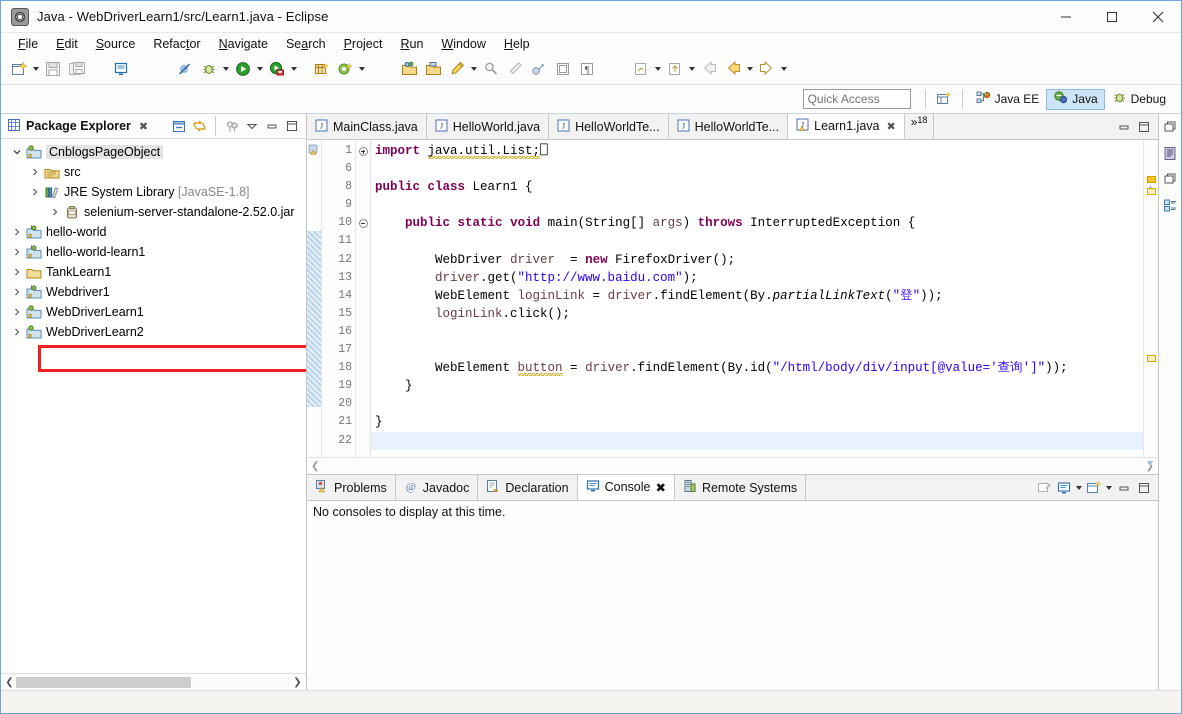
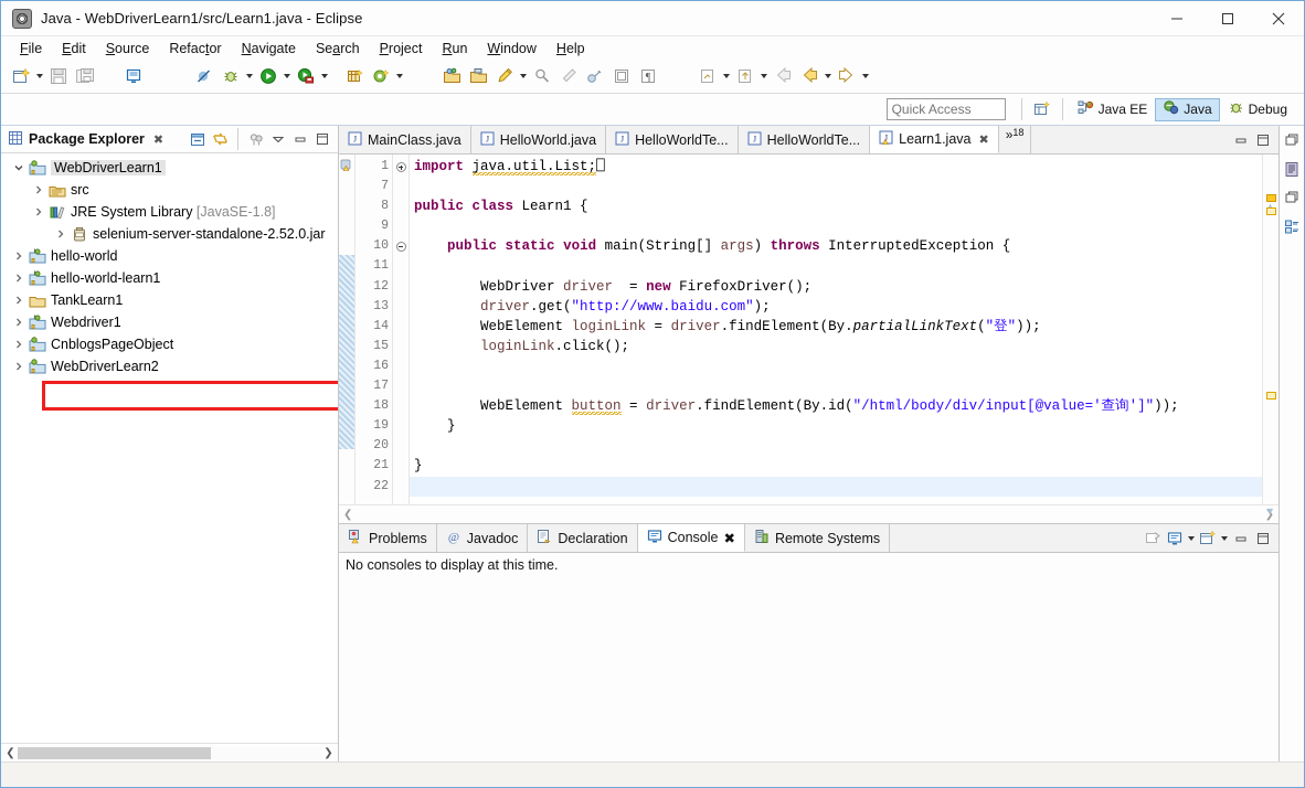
  Java - WebDriverLearn1/src/Learn1.java - Eclipse
  File
  Edit
  Source
  Refactor
  Navigate
  Search
  Project
  Run
  Window
  Help
  ¶
  Quick Access
  Java EE
  Java
  Debug
  Package Explorer
  ✖
- CnblogsPageObject
+ WebDriverLearn1
  src
  JRE System Library [JavaSE-1.8]
  selenium-server-standalone-2.52.0.jar
  hello-world
  hello-world-learn1
  TankLearn1
  Webdriver1
- WebDriverLearn1
+ CnblogsPageObject
  WebDriverLearn2
  ❮
  ❯
  J
  MainClass.java
  J
  HelloWorld.java
  J
  HelloWorldTe...
  J
  HelloWorldTe...
  J
  Learn1.java
  ✖
  »
  18
  1
- 6
+ 7
  8
  9
  10
  11
  12
  13
  14
  15
  16
  17
  18
  19
  20
  21
  22
  import java.util.List;⎕
  public class Learn1 {
  public static void main(String[] args) throws InterruptedException {
  WebDriver driver = new FirefoxDriver();
  driver.get("http://www.baidu.com");
  WebElement loginLink = driver.findElement(By.partialLinkText("登"));
  loginLink.click();
  WebElement button = driver.findElement(By.id("/html/body/div/input[@value='查询']"));
  }
  }
  ▲
  ▼
  ❮
  ❯
  Problems
  @
  Javadoc
  Declaration
  Console
  ✖
  Remote Systems
  No consoles to display at this time.
